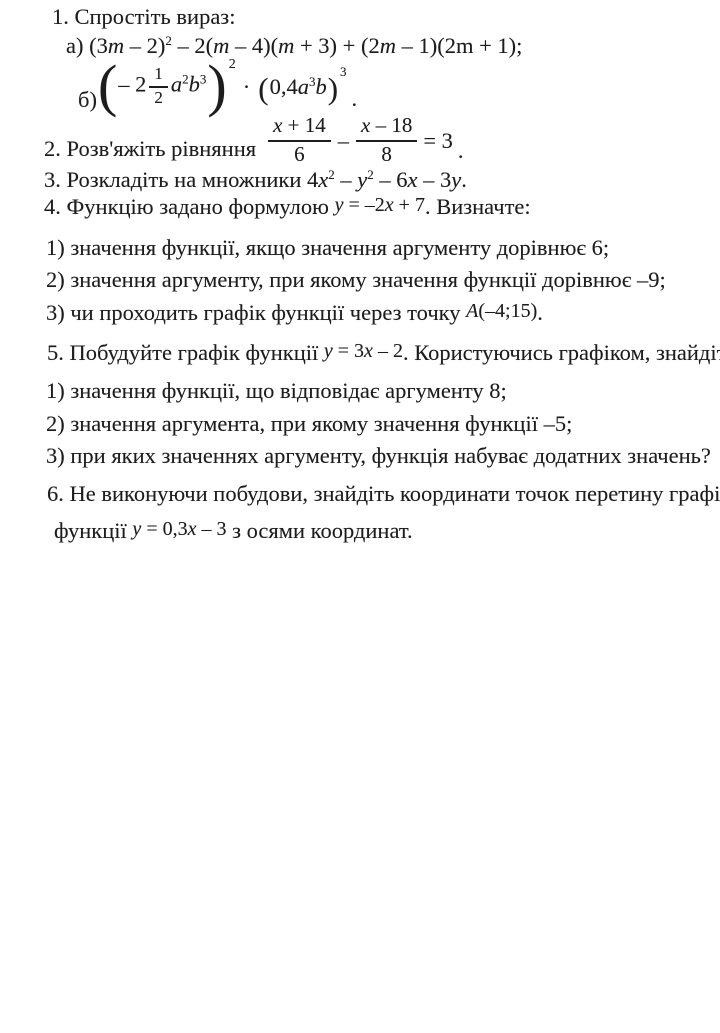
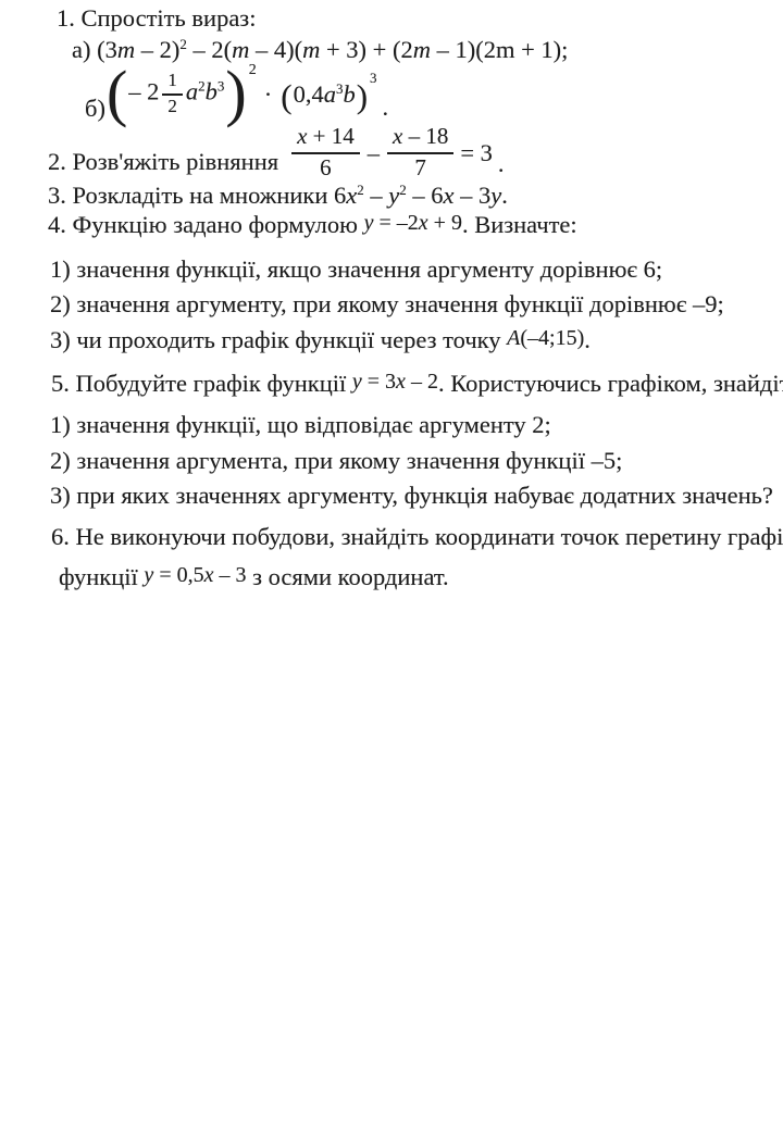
  1. Спростіть вираз:
  а) (3m – 2)2 – 2(m – 4)(m + 3) + (2m – 1)(2m + 1);
  б)
  (
  – 2
  1
  2
  a2b3
  )
  2
  ·
  (0,4a3b)
  3
  .
  2. Розв'яжіть рівняння
  x + 14
  6
  –
  x – 18
- 8
+ 7
  = 3
  .
- 3. Розкладіть на множники 4x2 – y2 – 6x – 3y.
+ 3. Розкладіть на множники 6x2 – y2 – 6x – 3y.
- 4. Функцію задано формулою y = –2x + 7. Визначте:
+ 4. Функцію задано формулою y = –2x + 9. Визначте:
  1) значення функції, якщо значення аргументу дорівнює 6;
  2) значення аргументу, при якому значення функції дорівнює –9;
  3) чи проходить графік функції через точку A(–4;15).
  5. Побудуйте графік функції y = 3x – 2. Користуючись графіком, знайді
- 1) значення функції, що відповідає аргументу 8;
+ 1) значення функції, що відповідає аргументу 2;
  2) значення аргумента, при якому значення функції –5;
  3) при яких значеннях аргументу, функція набуває додатних значень?
  6. Не виконуючи побудови, знайдіть координати точок перетину графі
- функції y = 0,3x – 3 з осями координат.
+ функції y = 0,5x – 3 з осями координат.
